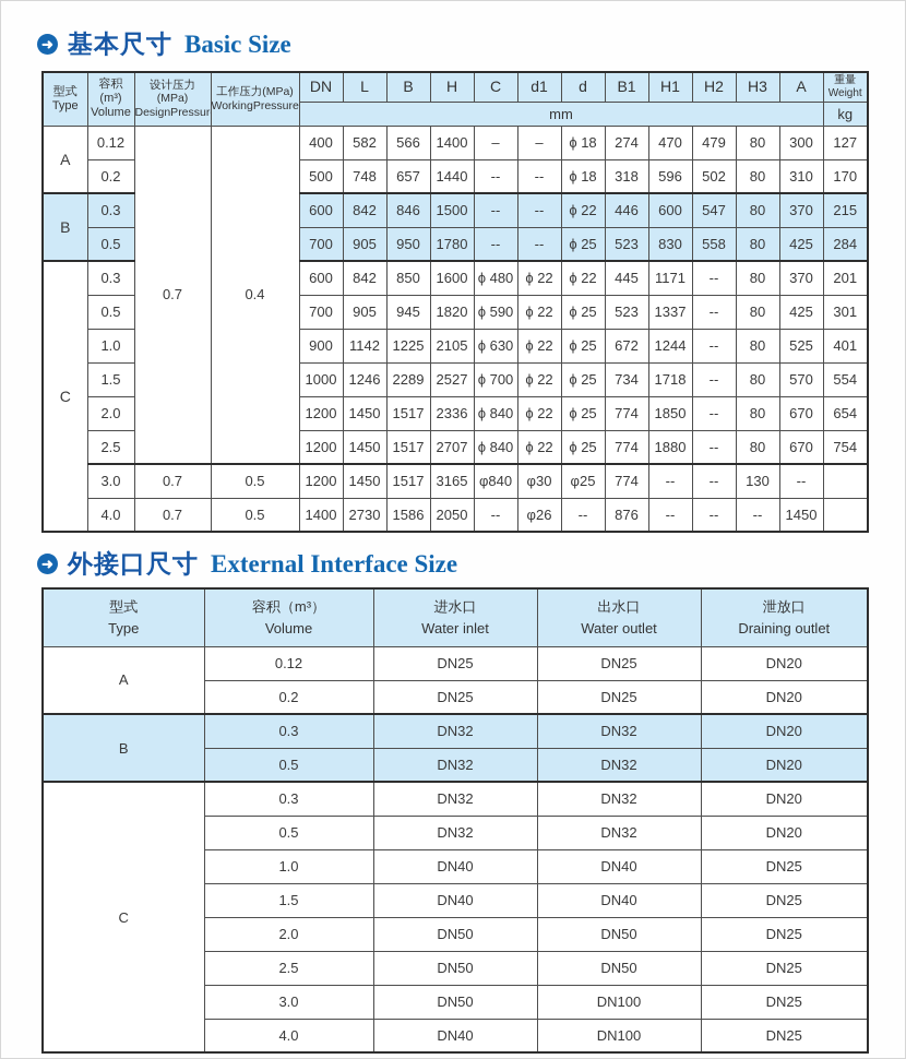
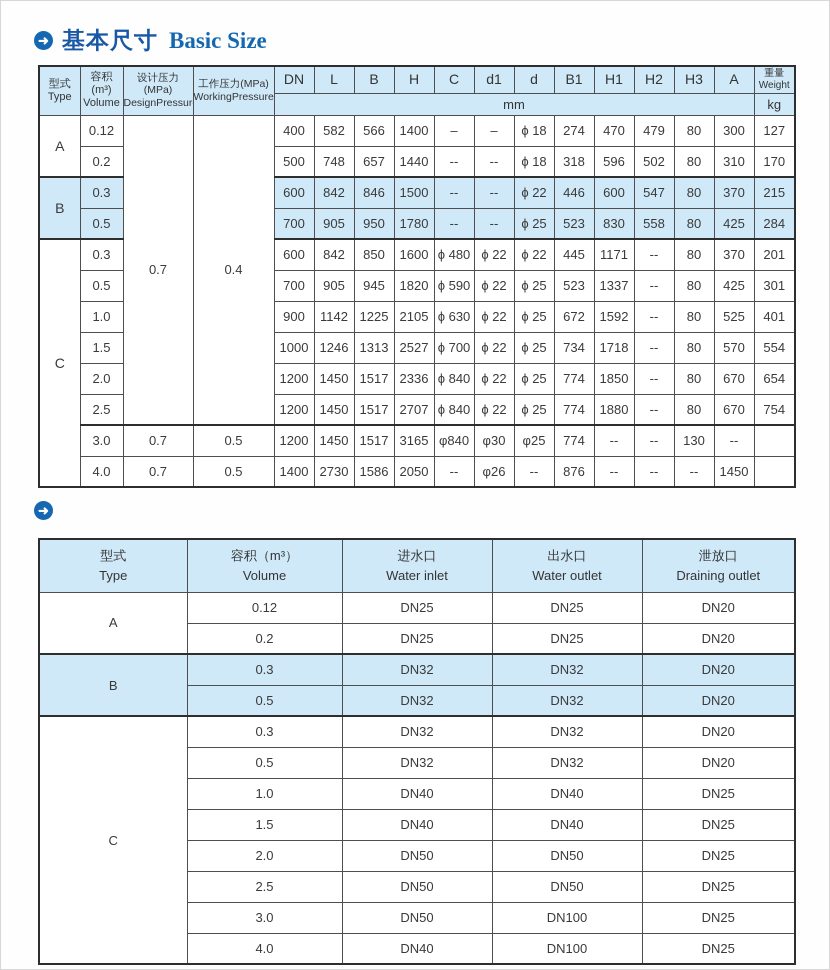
  ➜
  基本尺寸
  Basic Size
  型式Type	容积(m³)Volume	设计压力(MPa)DesignPressur	工作压力(MPa)WorkingPressure	DN	L	B	H	C	d1	d	B1	H1	H2	H3	A	重量Weight
  mm	kg
  A	0.12	0.7	0.4	400	582	566	1400	–	–	ϕ 18	274	470	479	80	300	127
  0.2	500	748	657	1440	--	--	ϕ 18	318	596	502	80	310	170
  B	0.3	600	842	846	1500	--	--	ϕ 22	446	600	547	80	370	215
  0.5	700	905	950	1780	--	--	ϕ 25	523	830	558	80	425	284
  C	0.3	600	842	850	1600	ϕ 480	ϕ 22	ϕ 22	445	1171	--	80	370	201
  0.5	700	905	945	1820	ϕ 590	ϕ 22	ϕ 25	523	1337	--	80	425	301
- 1.0	900	1142	1225	2105	ϕ 630	ϕ 22	ϕ 25	672	1244	--	80	525	401
+ 1.0	900	1142	1225	2105	ϕ 630	ϕ 22	ϕ 25	672	1592	--	80	525	401
- 1.5	1000	1246	2289	2527	ϕ 700	ϕ 22	ϕ 25	734	1718	--	80	570	554
+ 1.5	1000	1246	1313	2527	ϕ 700	ϕ 22	ϕ 25	734	1718	--	80	570	554
  2.0	1200	1450	1517	2336	ϕ 840	ϕ 22	ϕ 25	774	1850	--	80	670	654
  2.5	1200	1450	1517	2707	ϕ 840	ϕ 22	ϕ 25	774	1880	--	80	670	754
  3.0	0.7	0.5	1200	1450	1517	3165	φ840	φ30	φ25	774	--	--	130	--
  4.0	0.7	0.5	1400	2730	1586	2050	--	φ26	--	876	--	--	--	1450
  ➜
- 外接口尺寸
- External Interface Size
  型式Type	容积（m³）Volume	进水口Water inlet	出水口Water outlet	泄放口Draining outlet
  A	0.12	DN25	DN25	DN20
  0.2	DN25	DN25	DN20
  B	0.3	DN32	DN32	DN20
  0.5	DN32	DN32	DN20
  C	0.3	DN32	DN32	DN20
  0.5	DN32	DN32	DN20
  1.0	DN40	DN40	DN25
  1.5	DN40	DN40	DN25
  2.0	DN50	DN50	DN25
  2.5	DN50	DN50	DN25
  3.0	DN50	DN100	DN25
  4.0	DN40	DN100	DN25
